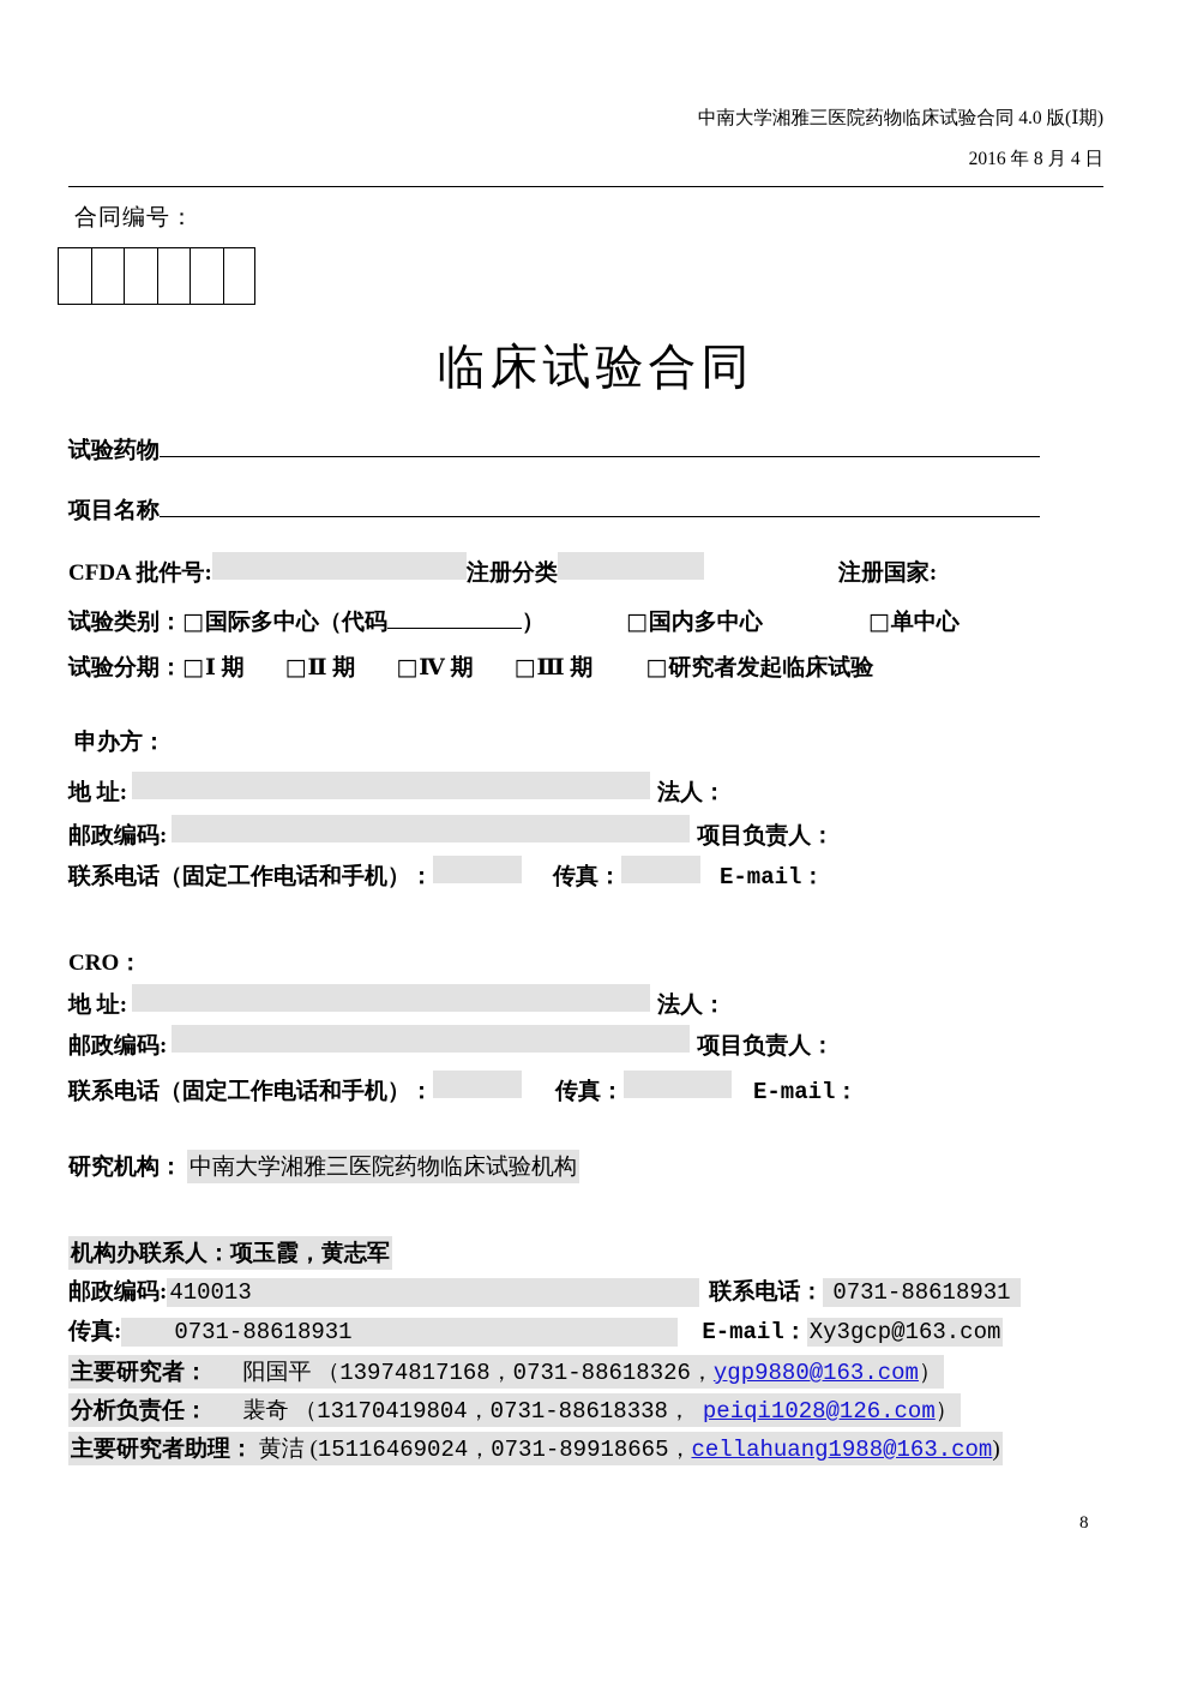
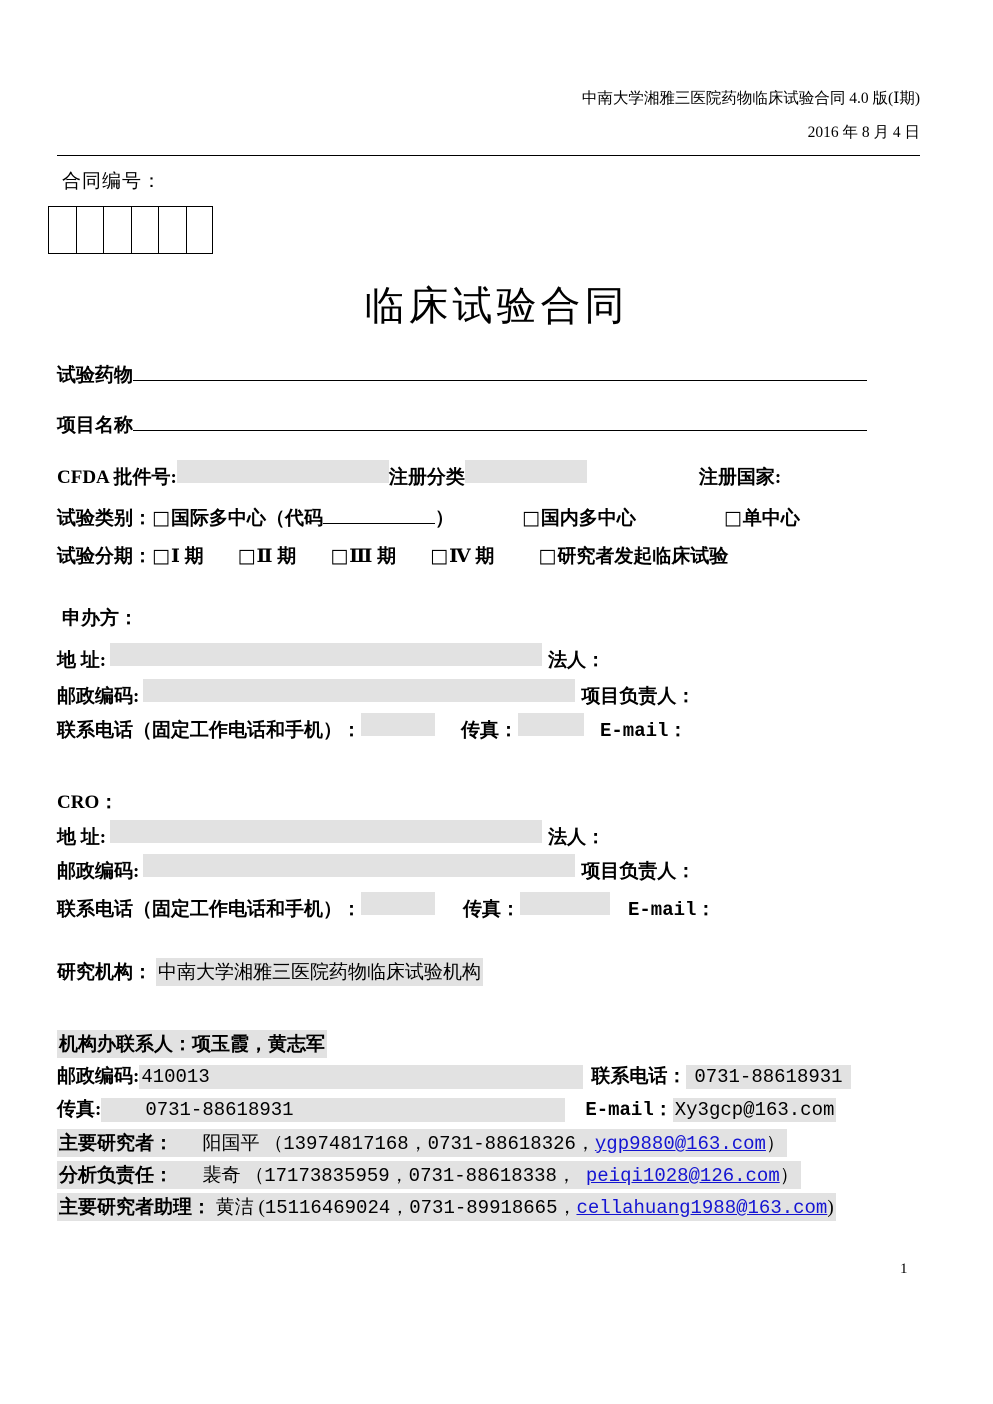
  中南大学湘雅三医院药物临床试验合同 4.0 版(Ⅰ期)
  2016 年 8 月 4 日
  合同编号：
  临床试验合同
  试验药物
  项目名称
  CFDA 批件号:
  注册分类
  注册国家:
  试验类别：
  □
  国际多中心（代码
  ）
  □
  国内多中心
  □
  单中心
  试验分期：
  □
  Ⅰ 期
  □
  Ⅱ 期
  □
- Ⅳ 期
+ Ⅲ 期
  □
- Ⅲ 期
+ Ⅳ 期
  □
  研究者发起临床试验
  申办方：
  地 址:
  法人：
  邮政编码:
  项目负责人：
  联系电话（固定工作电话和手机）：
  传真：
  E-mail：
  CRO：
  地 址:
  法人：
  邮政编码:
  项目负责人：
  联系电话（固定工作电话和手机）：
  传真：
  E-mail：
  研究机构：
  中南大学湘雅三医院药物临床试验机构
  机构办联系人：项玉霞，黄志军
  邮政编码:
  410013
  联系电话：
  0731-88618931
  传真:
  0731-88618931
  E-mail：
  Xy3gcp@163.com
  主要研究者： 阳国平 （13974817168，0731-88618326，ygp9880@163.com）
- 分析负责任： 裴奇 （13170419804，0731-88618338， peiqi1028@126.com）
+ 分析负责任： 裴奇 （17173835959，0731-88618338， peiqi1028@126.com）
  主要研究者助理： 黄洁 (15116469024，0731-89918665，cellahuang1988@163.com)
- 8
+ 1
